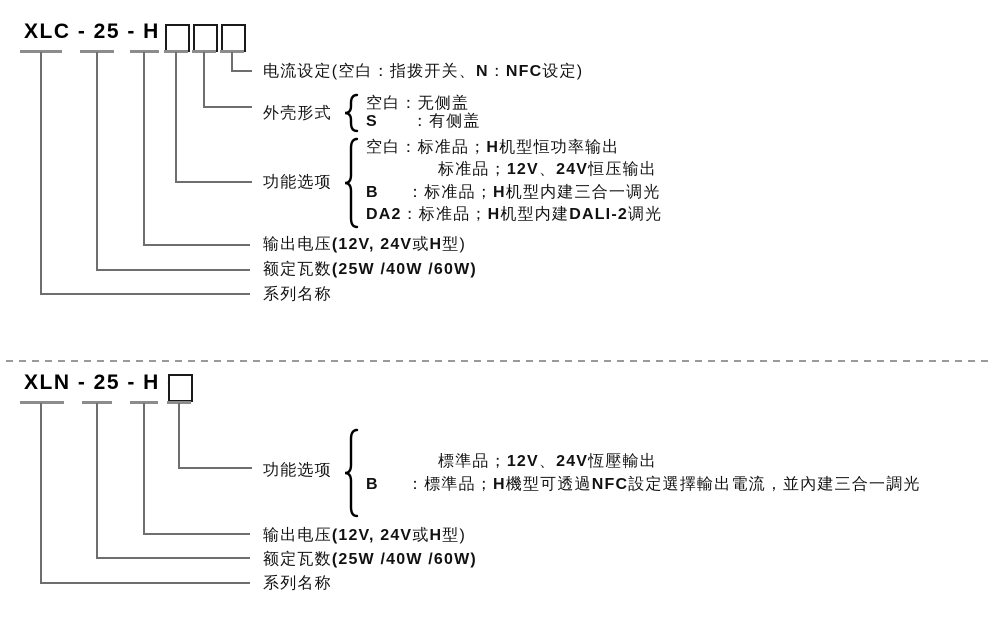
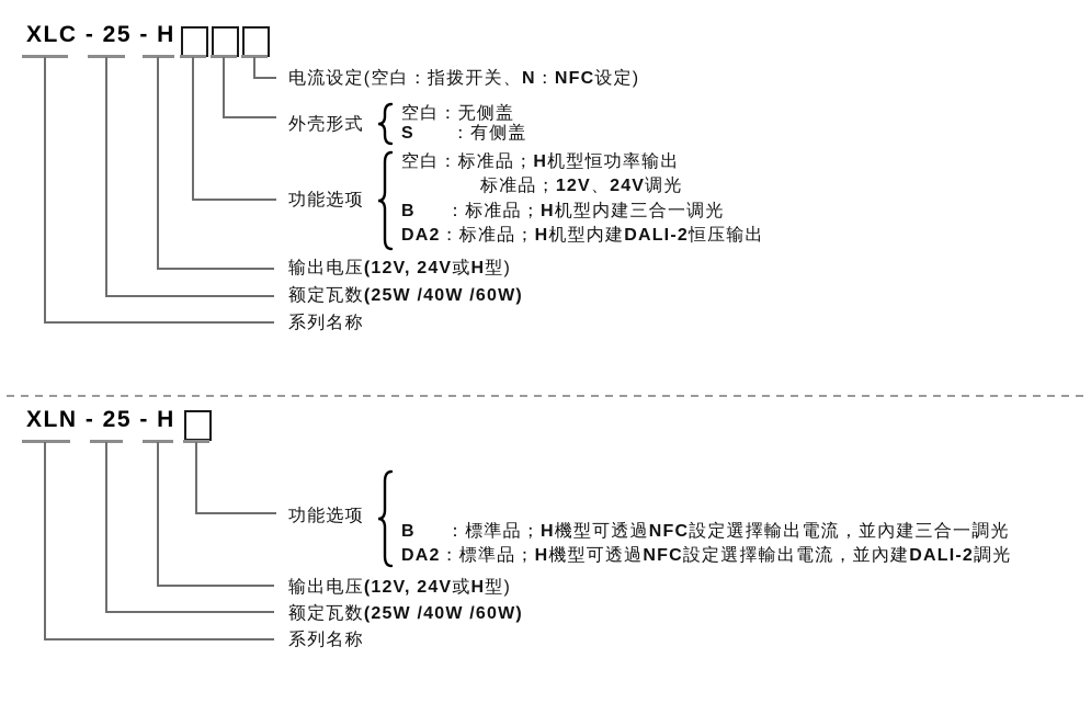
  XLC - 25 - H
  电流设定(空白：指拨开关、N：NFC设定)
  外壳形式
  空白：无侧盖
  S ：有侧盖
  功能选项
  空白：标准品；H机型恒功率输出
- 标准品；12V、24V恒压输出
+ 标准品；12V、24V调光
  B ：标准品；H机型内建三合一调光
- DA2：标准品；H机型内建DALI-2调光
+ DA2：标准品；H机型内建DALI-2恒压输出
  输出电压(12V, 24V或H型)
  额定瓦数(25W /40W /60W)
  系列名称
  XLN - 25 - H
  功能选项
- 標準品；12V、24V恆壓輸出
  B ：標準品；H機型可透過NFC設定選擇輸出電流，並內建三合一調光
+ DA2：標準品；H機型可透過NFC設定選擇輸出電流，並內建DALI-2調光
  输出电压(12V, 24V或H型)
  额定瓦数(25W /40W /60W)
  系列名称
